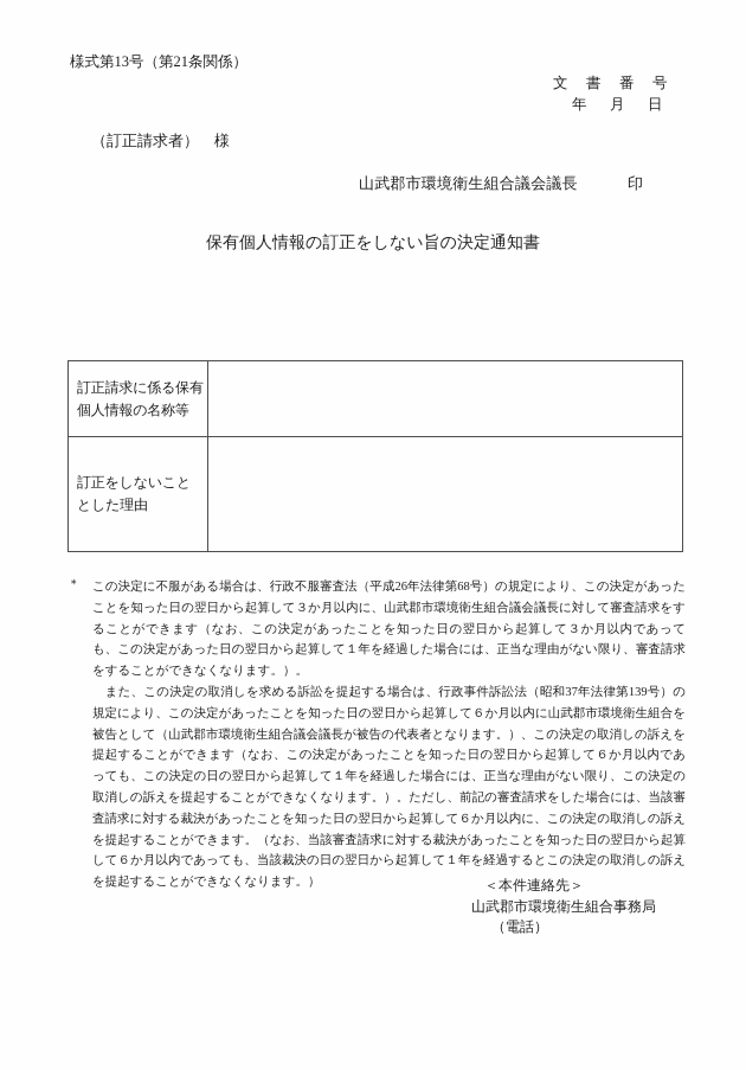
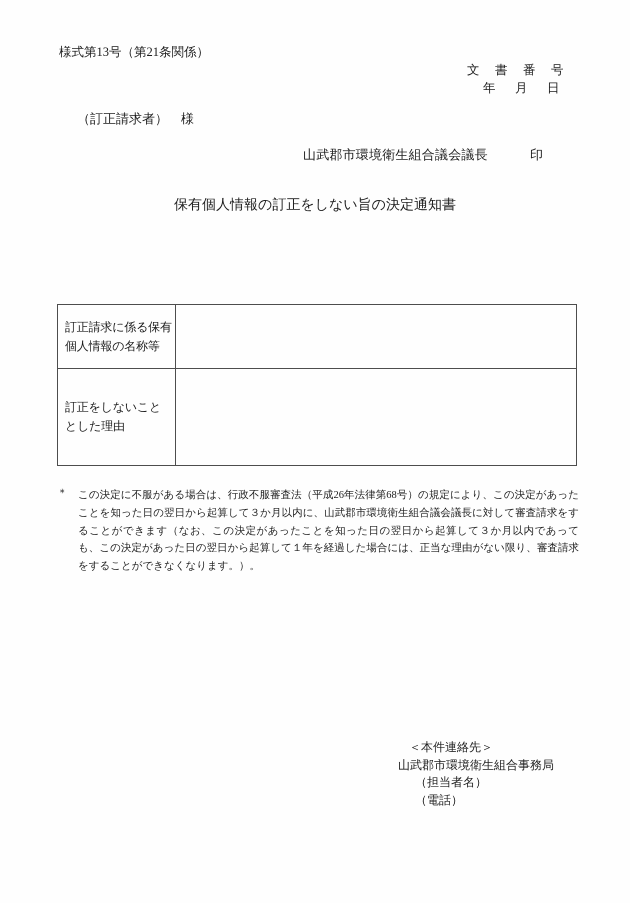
  様式第13号（第21条関係）
  文 書 番 号
  年 月 日
  （訂正請求者） 様
  山武郡市環境衛生組合議会議長
  印
  保有個人情報の訂正をしない旨の決定通知書
  訂正請求に係る保有個人情報の名称等
  訂正をしないこととした理由
  ＊
  この決定に不服がある場合は、行政不服審査法（平成26年法律第68号）の規定により、この決定があったことを知った日の翌日から起算して３か月以内に、山武郡市環境衛生組合議会議長に対して審査請求をすることができます（なお、この決定があったことを知った日の翌日から起算して３か月以内であっても、この決定があった日の翌日から起算して１年を経過した場合には、正当な理由がない限り、審査請求をすることができなくなります。）。
- また、この決定の取消しを求める訴訟を提起する場合は、行政事件訴訟法（昭和37年法律第139号）の規定により、この決定があったことを知った日の翌日から起算して６か月以内に山武郡市環境衛生組合を被告として（山武郡市環境衛生組合議会議長が被告の代表者となります。）、この決定の取消しの訴えを提起することができます（なお、この決定があったことを知った日の翌日から起算して６か月以内であっても、この決定の日の翌日から起算して１年を経過した場合には、正当な理由がない限り、この決定の取消しの訴えを提起することができなくなります。）。ただし、前記の審査請求をした場合には、当該審査請求に対する裁決があったことを知った日の翌日から起算して６か月以内に、この決定の取消しの訴えを提起することができます。（なお、当該審査請求に対する裁決があったことを知った日の翌日から起算して６か月以内であっても、当該裁決の日の翌日から起算して１年を経過するとこの決定の取消しの訴えを提起することができなくなります。）
  ＜本件連絡先＞
  山武郡市環境衛生組合事務局
+ （担当者名）
  （電話）
